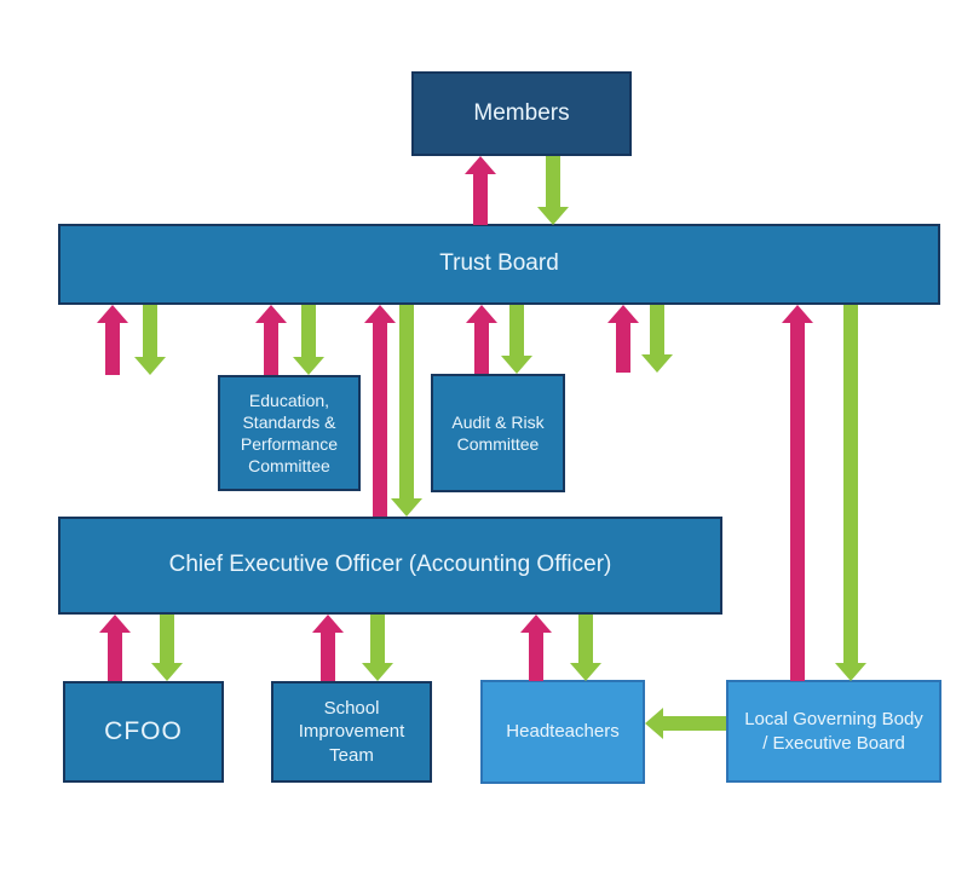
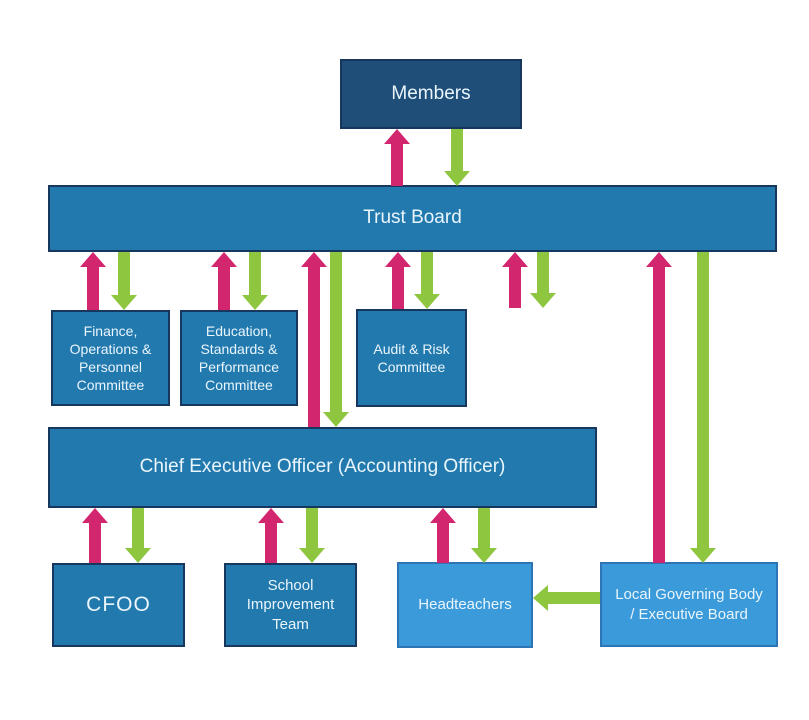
  Members
  Trust Board
+ Finance, Operations & Personnel Committee
  Education, Standards & Performance Committee
  Audit & Risk Committee
  Chief Executive Officer (Accounting Officer)
  CFOO
  School Improvement Team
  Headteachers
  Local Governing Body / Executive Board
